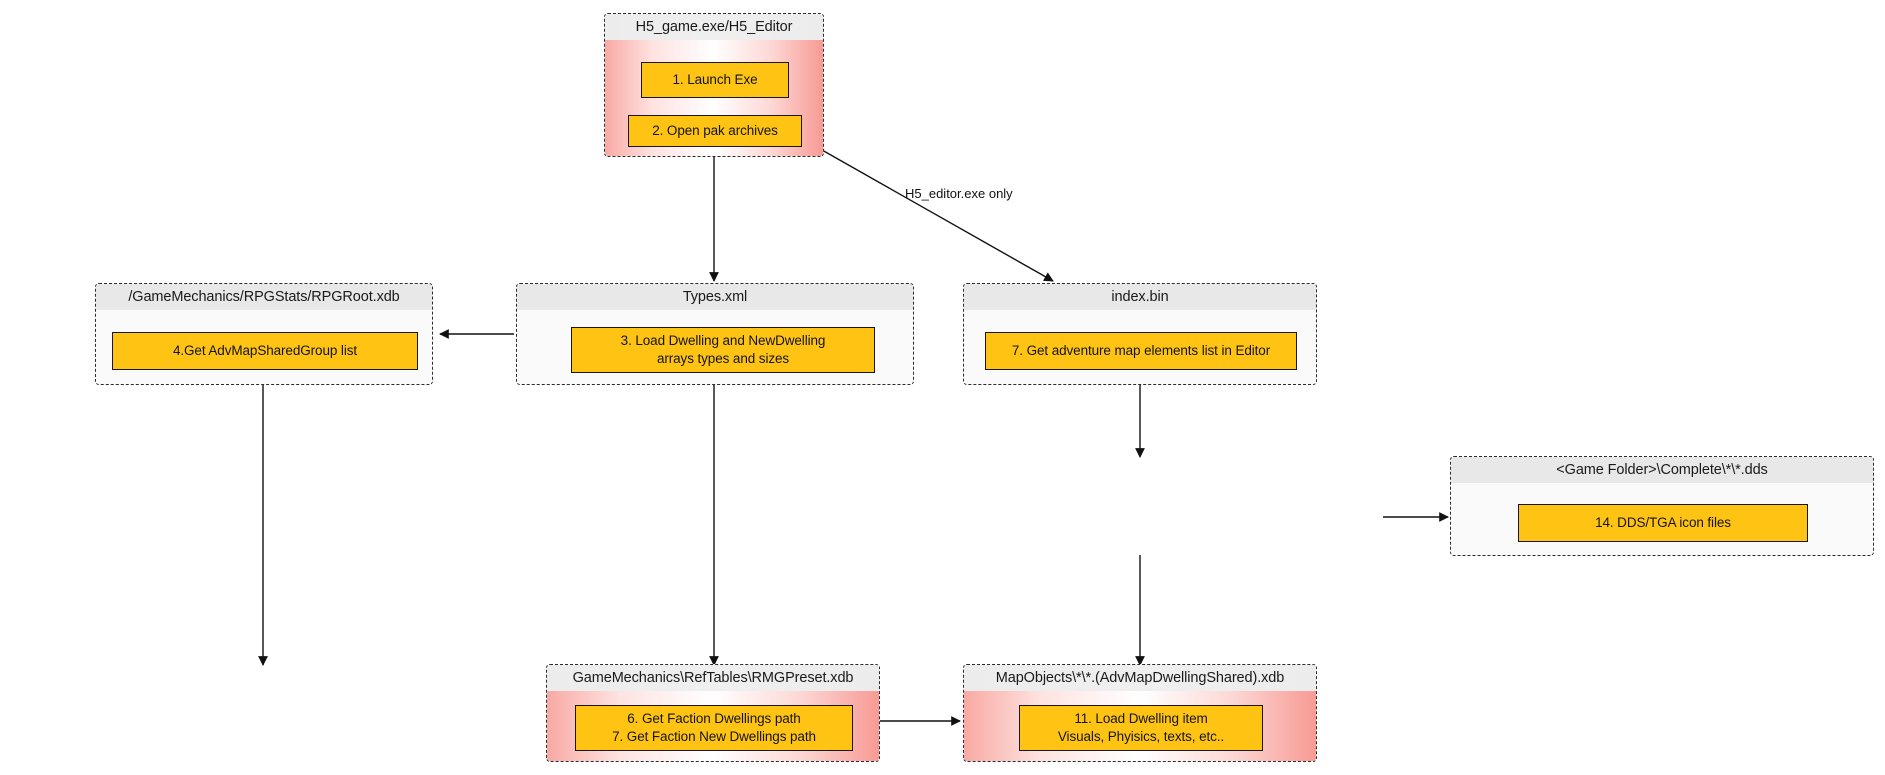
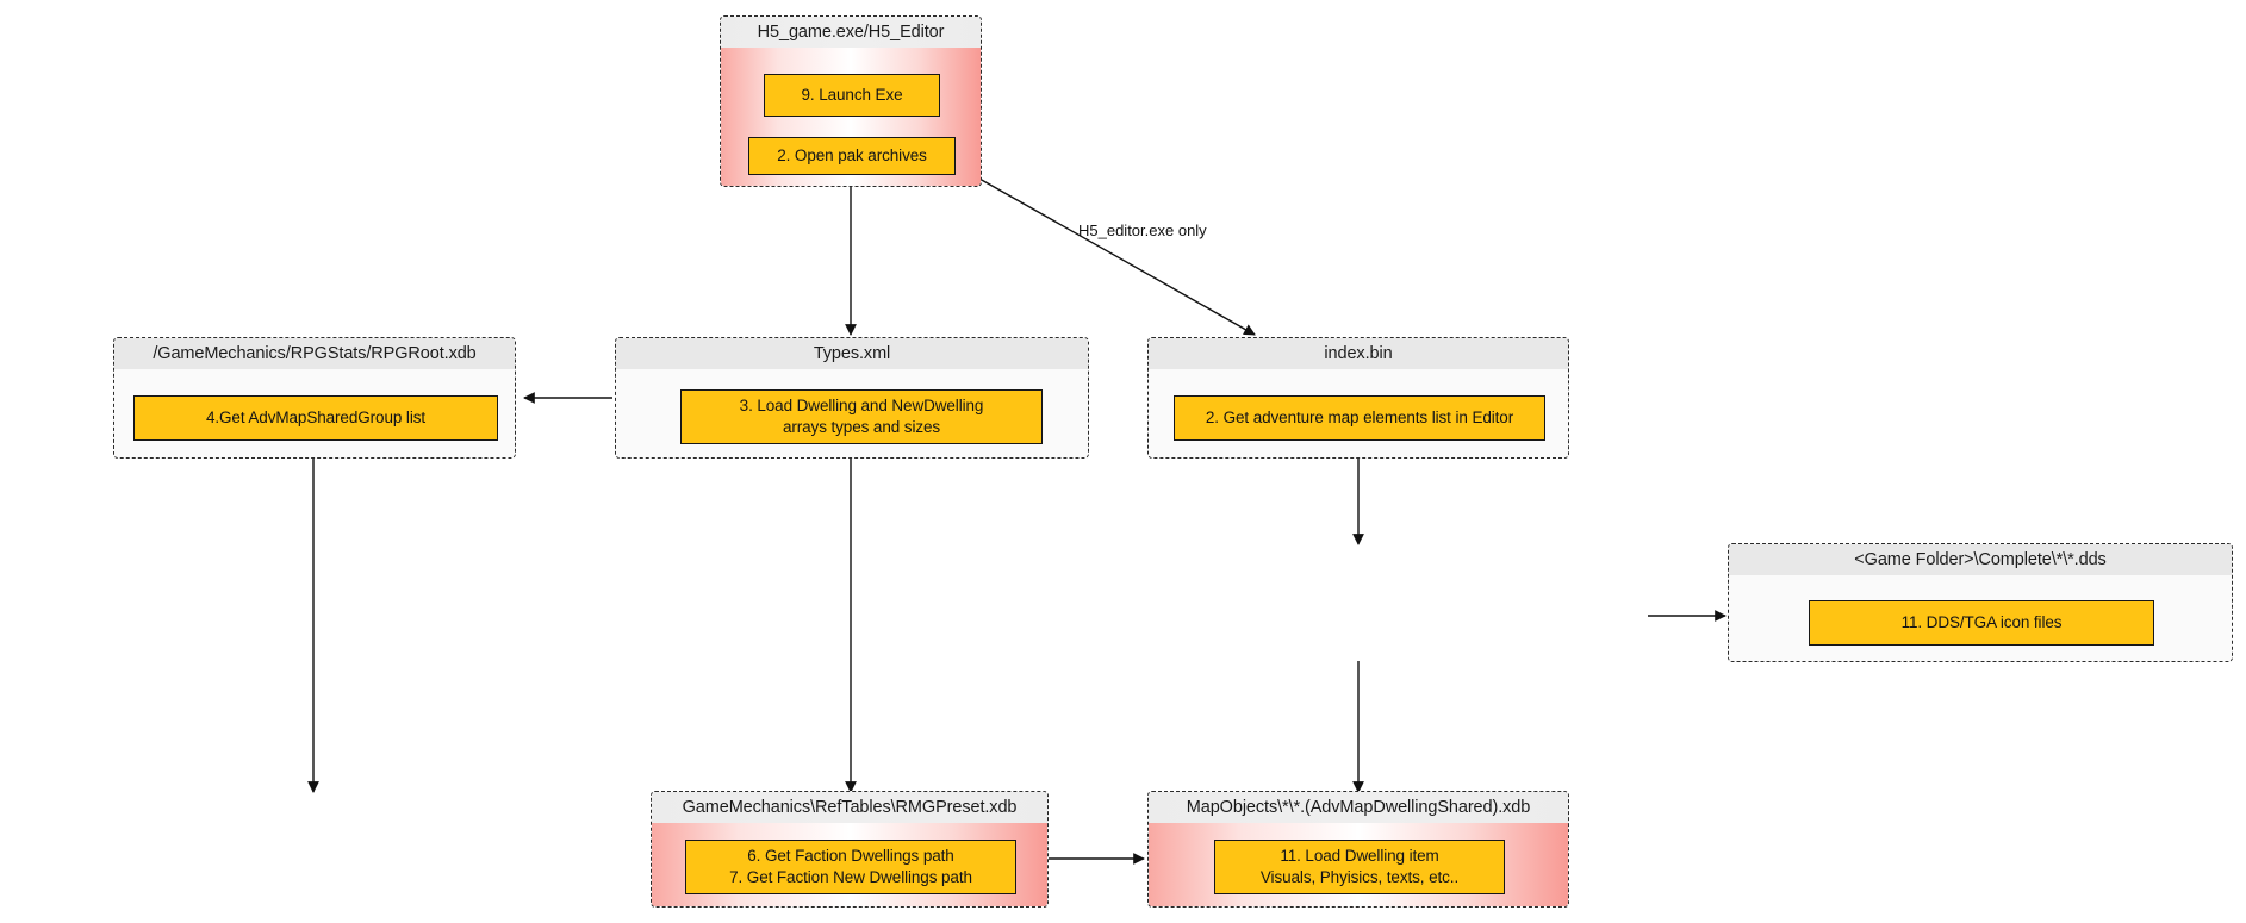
  H5_editor.exe only
  H5_game.exe/H5_Editor
- 1. Launch Exe
+ 9. Launch Exe
  2. Open pak archives
  /GameMechanics/RPGStats/RPGRoot.xdb
  4.Get AdvMapSharedGroup list
  Types.xml
  3. Load Dwelling and NewDwelling
  arrays types and sizes
  index.bin
- 7. Get adventure map elements list in Editor
+ 2. Get adventure map elements list in Editor
  <Game Folder>\Complete\*\*.dds
- 14. DDS/TGA icon files
+ 11. DDS/TGA icon files
  GameMechanics\RefTables\RMGPreset.xdb
  6. Get Faction Dwellings path
  7. Get Faction New Dwellings path
  MapObjects\*\*.(AdvMapDwellingShared).xdb
  11. Load Dwelling item
  Visuals, Phyisics, texts, etc..
